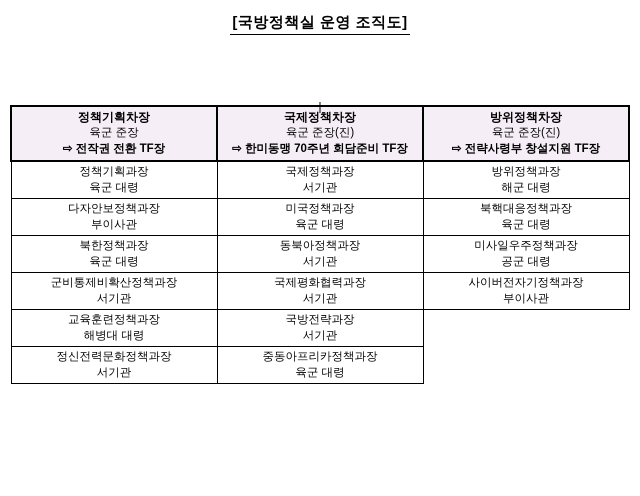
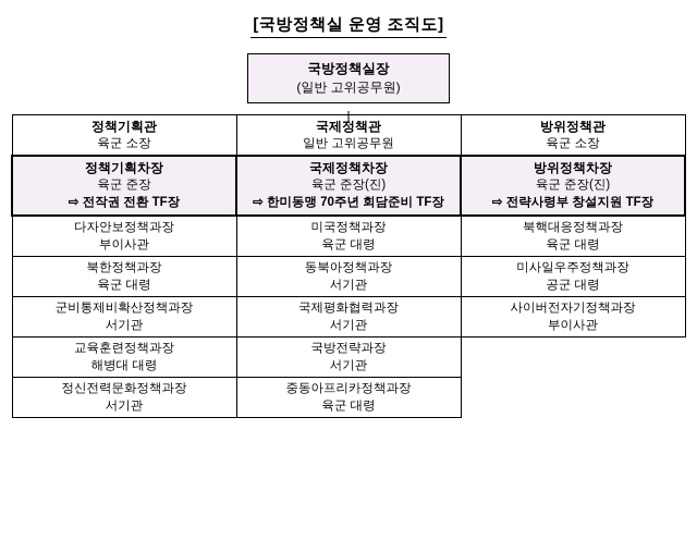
  [국방정책실 운영 조직도]
+ 국방정책실장
+ (일반 고위공무원)
+ 정책기획관 육군 소장	국제정책관 일반 고위공무원	방위정책관 육군 소장
  정책기획차장 육군 준장 ⇨ 전작권 전환 TF장	국제정책차장 육군 준장(진) ⇨ 한미동맹 70주년 회담준비 TF장	방위정책차장 육군 준장(진) ⇨ 전략사령부 창설지원 TF장
- 정책기획과장 육군 대령	국제정책과장 서기관	방위정책과장 해군 대령
  다자안보정책과장 부이사관	미국정책과장 육군 대령	북핵대응정책과장 육군 대령
  북한정책과장 육군 대령	동북아정책과장 서기관	미사일우주정책과장 공군 대령
  군비통제비확산정책과장 서기관	국제평화협력과장 서기관	사이버전자기정책과장 부이사관
  교육훈련정책과장 해병대 대령	국방전략과장 서기관
  정신전력문화정책과장 서기관	중동아프리카정책과장 육군 대령
